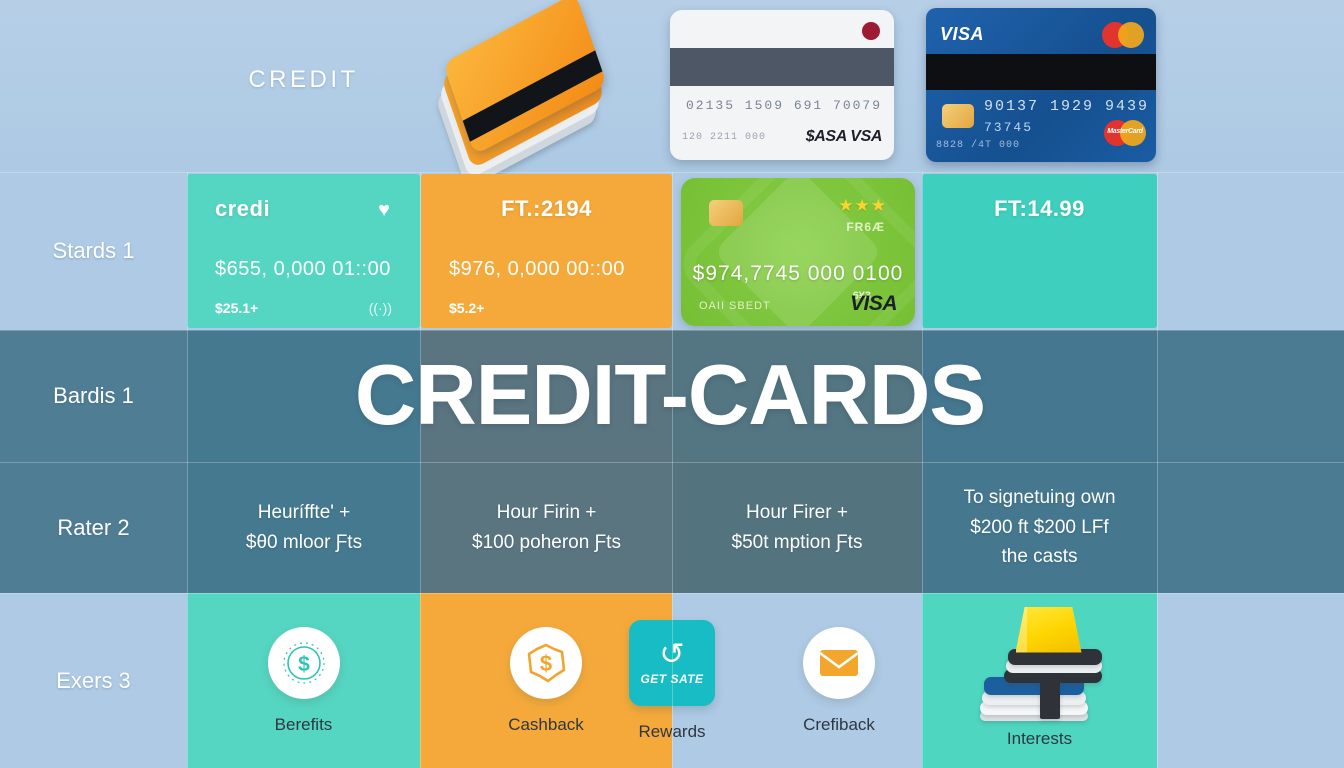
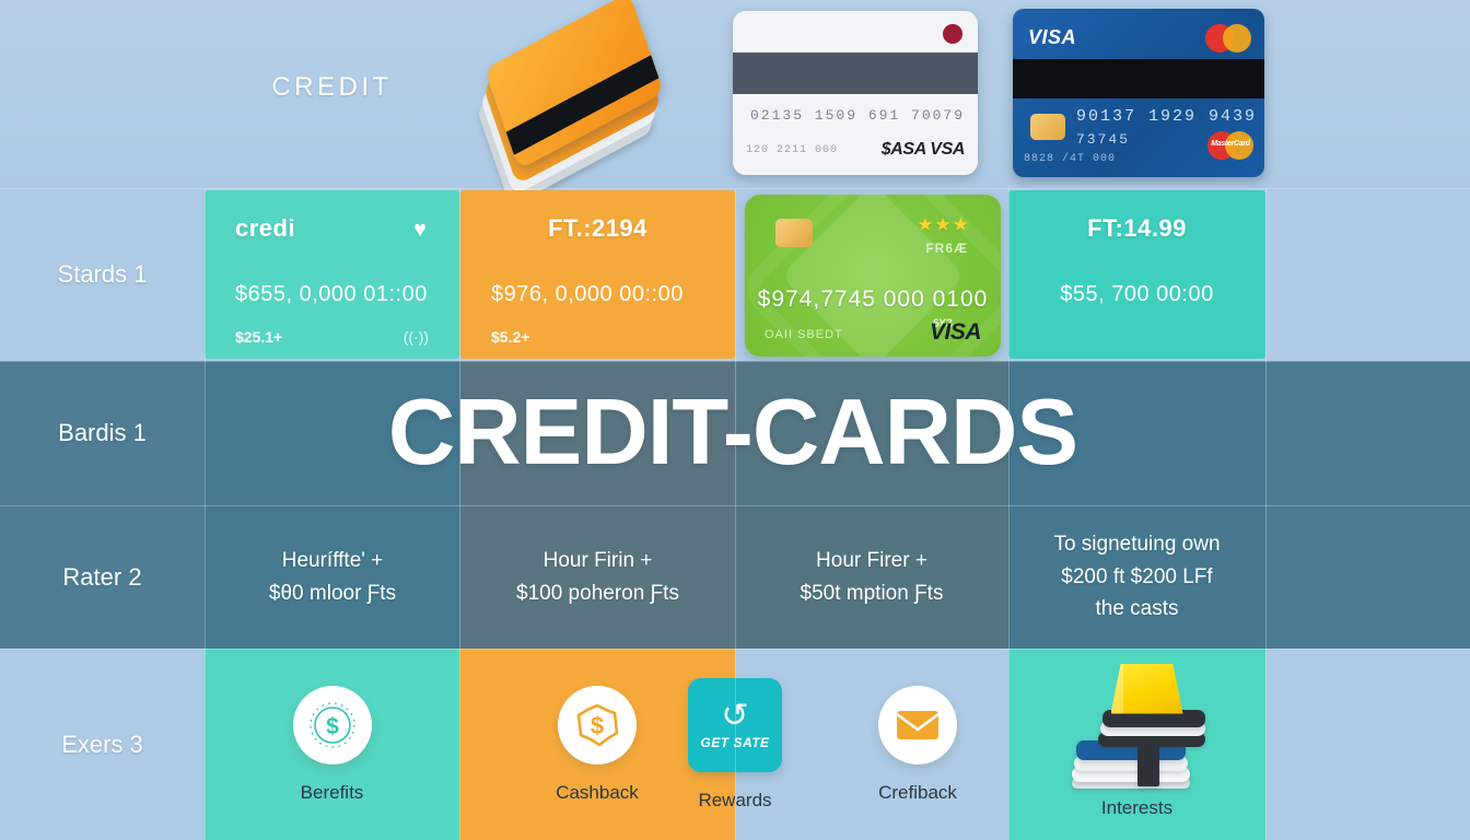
  CREDIT
  02135 1509 691 70079
  120 2211 000
  $ASA VSA
  VISA
  90137 1929 9439
  73745
  8828 /4T 000
  Stards 1
  credi
  ♥
  $655, 0,000 01::00
  $25.1+
  ((·))
  FT.:2194
  $976, 0,000 00::00
  $5.2+
  ★★★
  FR6Æ
  $974,7745 000 0100
  6¥3
  OAII SBEDT
  VISA
  FT:14.99
+ $55, 700 00:00
  Bardis 1
  CREDIT-CARDS
  Rater 2
  Heuríffte' +
  $θ0 mloor Ƒts
  Hour Firin +
  $100 poheron Ƒts
  Hour Firer +
  $50t mption Ƒts
  To signetuing own
  $200 ft $200 LFf
  the casts
  Exers 3
  $
  Berefits
  $
  Cashback
  ↺
  GET SATE
  Rewards
  Crefiback
  Interests
